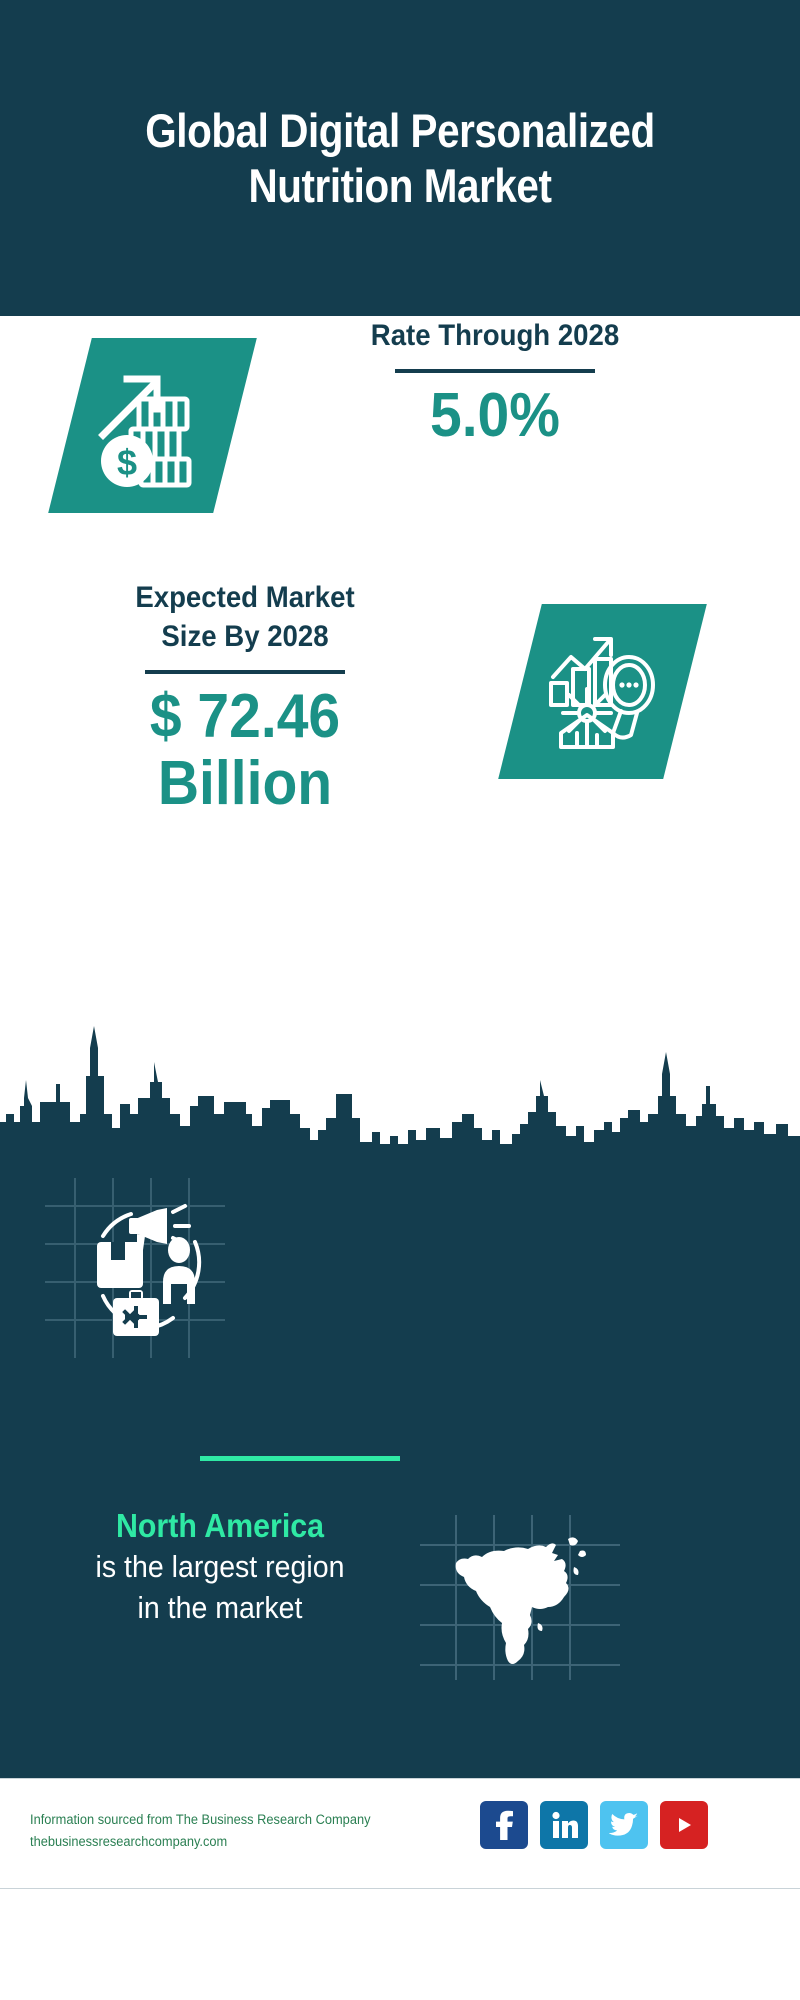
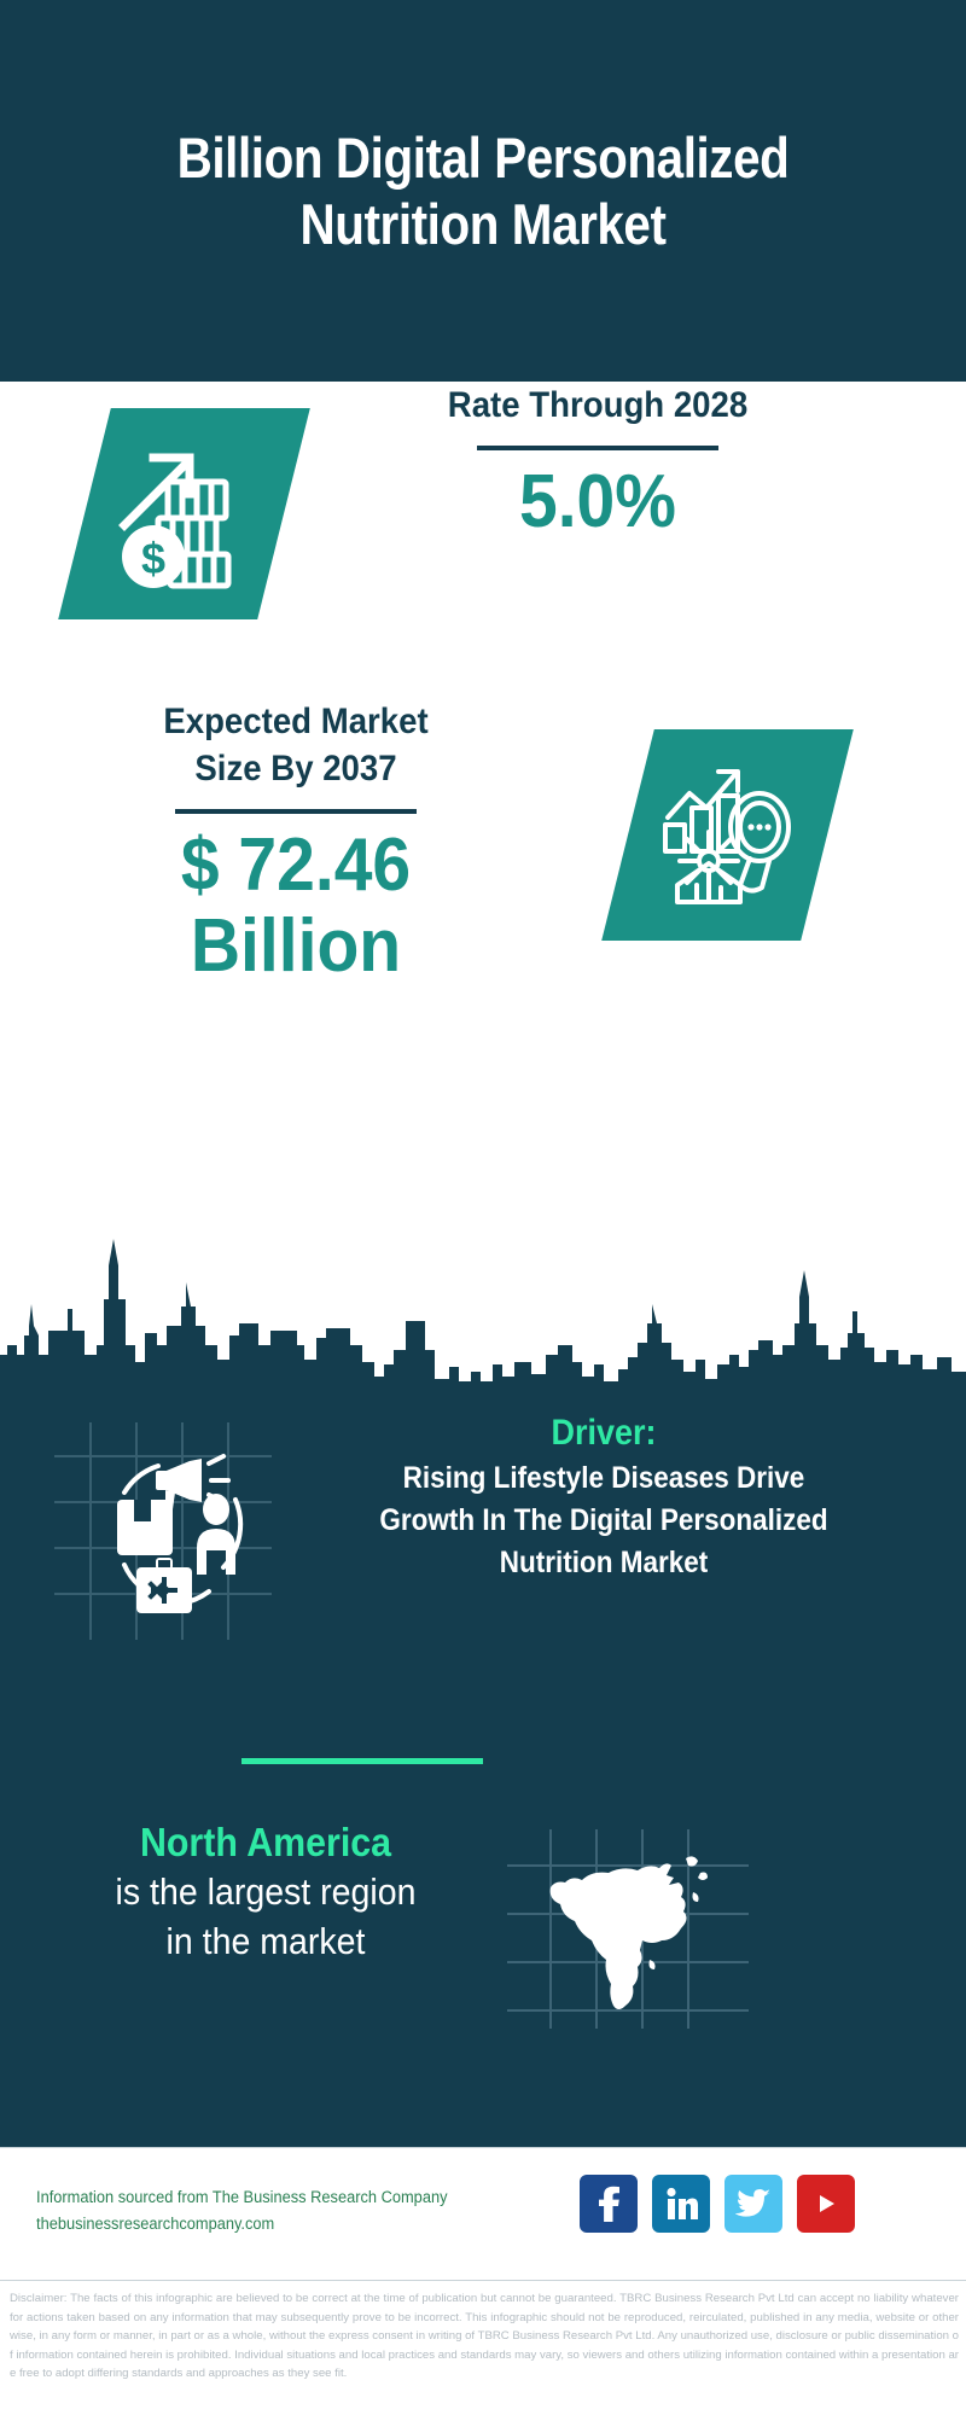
- Global Digital Personalized Nutrition Market
+ Billion Digital Personalized Nutrition Market
  Rate Through 2028
  5.0%
  Expected Market
- Size By 2028
+ Size By 2037
  $ 72.46
  Billion
+ Driver:
+ Rising Lifestyle Diseases Drive
+ Growth In The Digital Personalized
+ Nutrition Market
  North America
  is the largest region
  in the market
  Information sourced from The Business Research Company
  thebusinessresearchcompany.com
+ Disclaimer: The facts of this infographic are believed to be correct at the time of publication but cannot be guaranteed. TBRC Business Research Pvt Ltd can accept no liability whatever for actions taken based on any information that may subsequently prove to be incorrect. This infographic should not be reproduced, reirculated, published in any media, website or otherwise, in any form or manner, in part or as a whole, without the express consent in writing of TBRC Business Research Pvt Ltd. Any unauthorized use, disclosure or public dissemination of information contained herein is prohibited. Individual situations and local practices and standards may vary, so viewers and others utilizing information contained within a presentation are free to adopt differing standards and approaches as they see fit.
